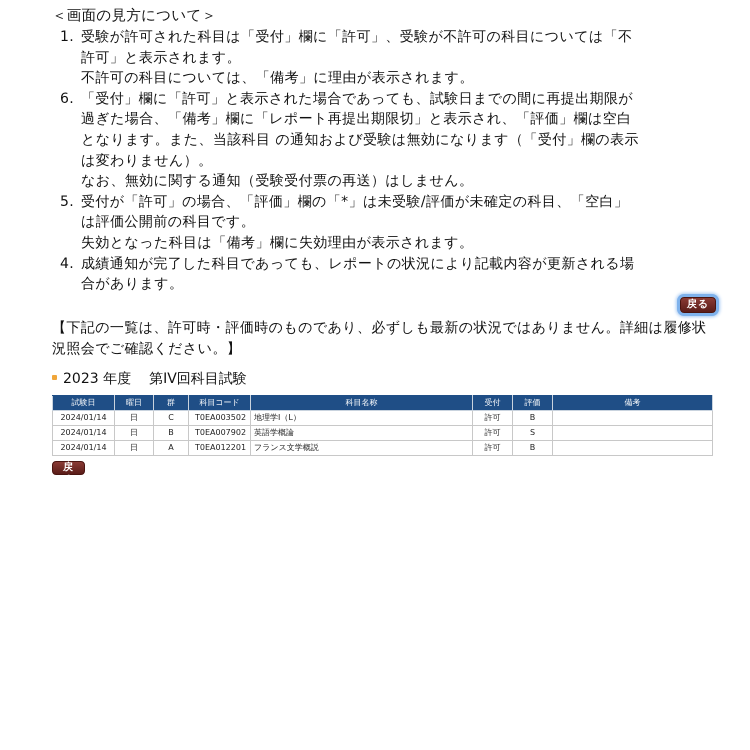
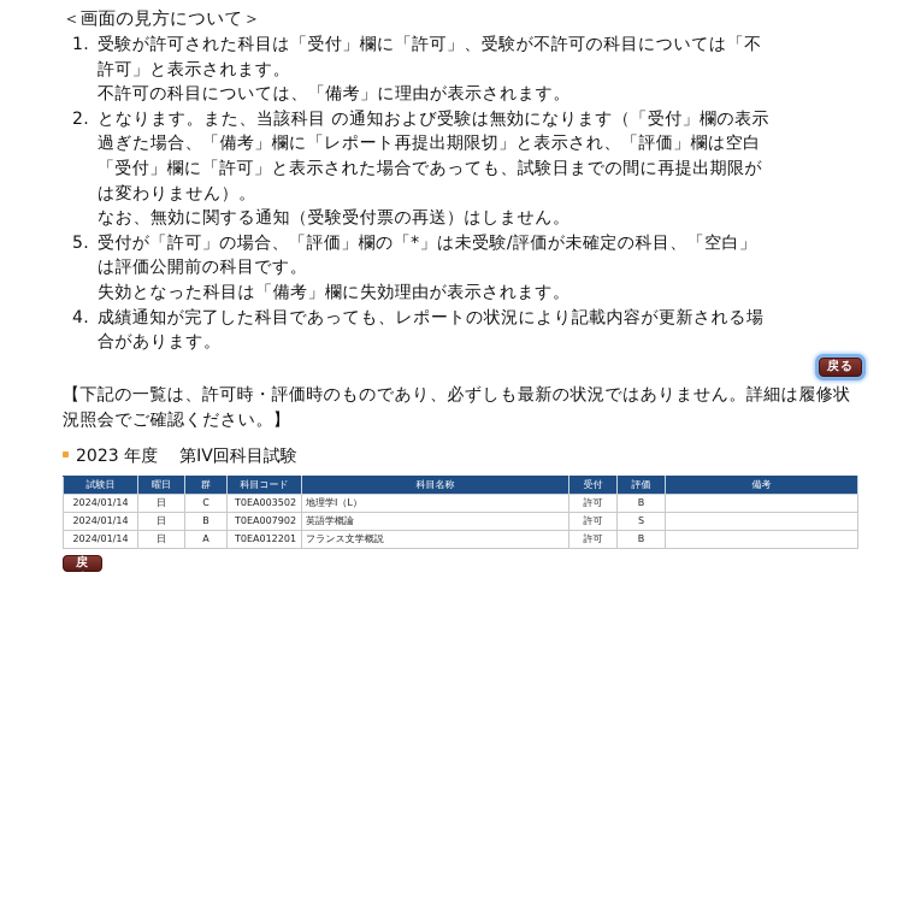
  ＜画面の見方について＞
  1.
  受験が許可された科目は「受付」欄に「許可」、受験が不許可の科目については「不
  許可」と表示されます。
  不許可の科目については、「備考」に理由が表示されます。
- 6.
+ 2.
- 「受付」欄に「許可」と表示された場合であっても、試験日までの間に再提出期限が
+ となります。また、当該科目 の通知および受験は無効になります（「受付」欄の表示
  過ぎた場合、「備考」欄に「レポート再提出期限切」と表示され、「評価」欄は空白
- となります。また、当該科目 の通知および受験は無効になります（「受付」欄の表示
+ 「受付」欄に「許可」と表示された場合であっても、試験日までの間に再提出期限が
  は変わりません）。
  なお、無効に関する通知（受験受付票の再送）はしません。
  5.
  受付が「許可」の場合、「評価」欄の「*」は未受験/評価が未確定の科目、「空白」
  は評価公開前の科目です。
  失効となった科目は「備考」欄に失効理由が表示されます。
  4.
  成績通知が完了した科目であっても、レポートの状況により記載内容が更新される場
  合があります。
  戻る
  【下記の一覧は、許可時・評価時のものであり、必ずしも最新の状況ではありません。詳細は履修状
  況照会でご確認ください。】
  2023 年度 第IV回科目試験
  試験日	曜日	群	科目コード	科目名称	受付	評価	備考
  2024/01/14	日	C	T0EA003502	地理学I（L）	許可	B
  2024/01/14	日	B	T0EA007902	英語学概論	許可	S
  2024/01/14	日	A	T0EA012201	フランス文学概説	許可	B
  戻る
